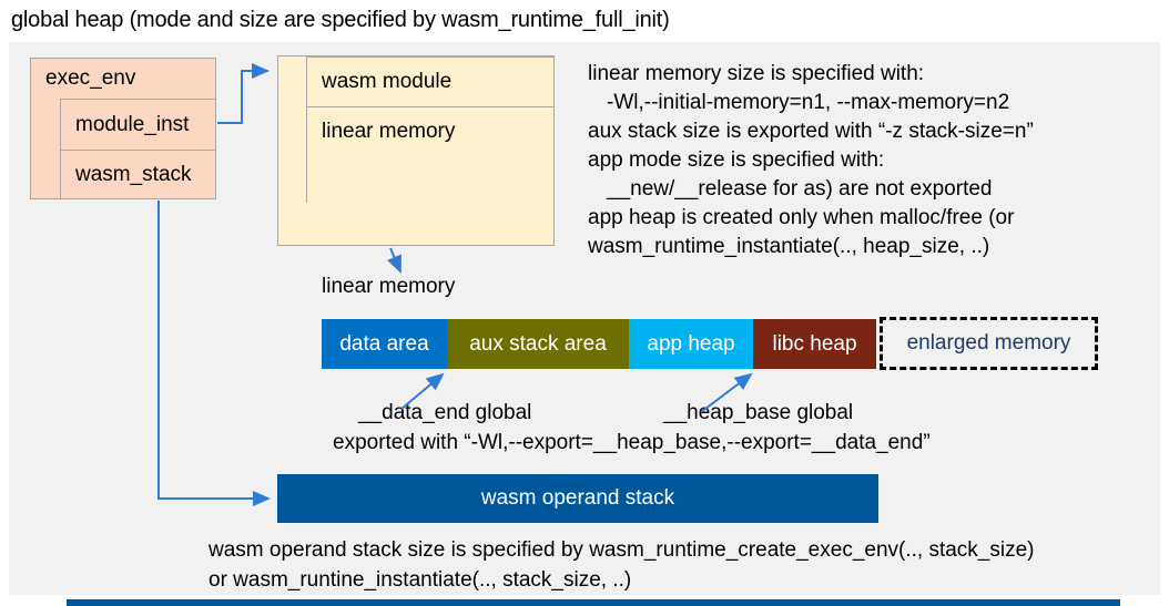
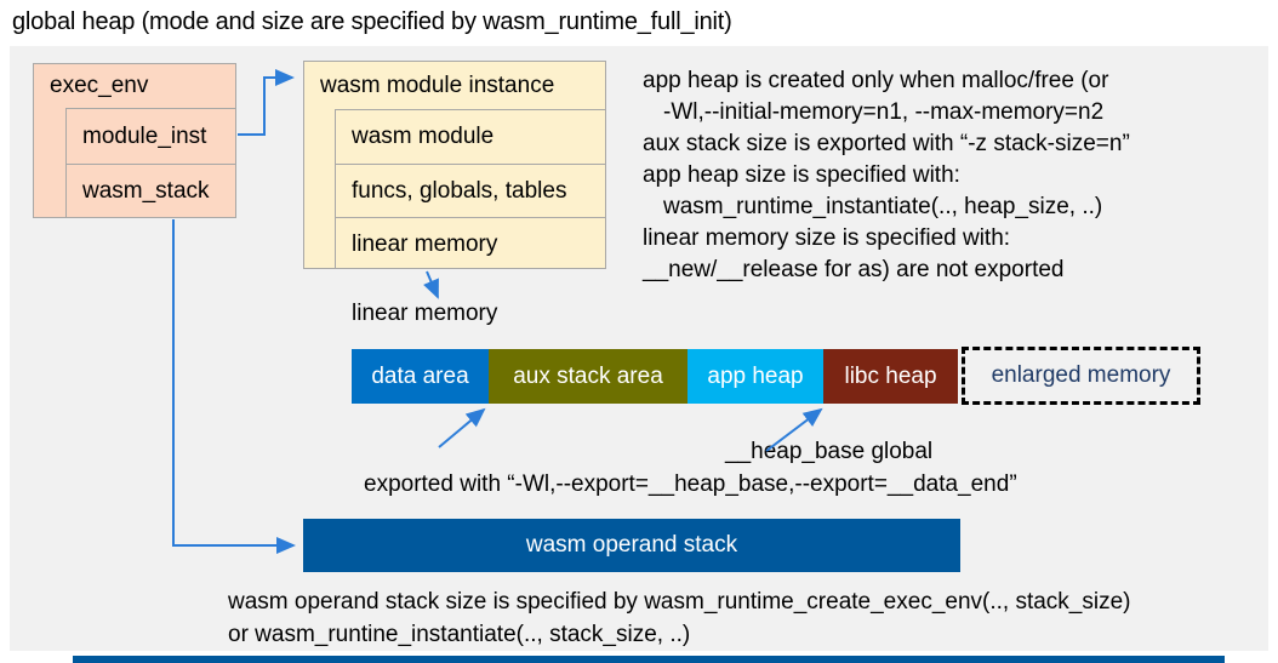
  global heap (mode and size are specified by wasm_runtime_full_init)
  exec_env
  module_inst
  wasm_stack
+ wasm module instance
  wasm module
+ funcs, globals, tables
  linear memory
- linear memory size is specified with:
+ app heap is created only when malloc/free (or
  -Wl,--initial-memory=n1, --max-memory=n2
  aux stack size is exported with “-z stack-size=n”
- app mode size is specified with:
+ app heap size is specified with:
- __new/__release for as) are not exported
+ wasm_runtime_instantiate(.., heap_size, ..)
- app heap is created only when malloc/free (or
+ linear memory size is specified with:
- wasm_runtime_instantiate(.., heap_size, ..)
+ __new/__release for as) are not exported
  linear memory
  data area
  aux stack area
  app heap
  libc heap
  enlarged memory
- __data_end global
  __heap_base global
  exported with “-Wl,--export=__heap_base,--export=__data_end”
  wasm operand stack
  wasm operand stack size is specified by wasm_runtime_create_exec_env(.., stack_size)
  or wasm_runtine_instantiate(.., stack_size, ..)
